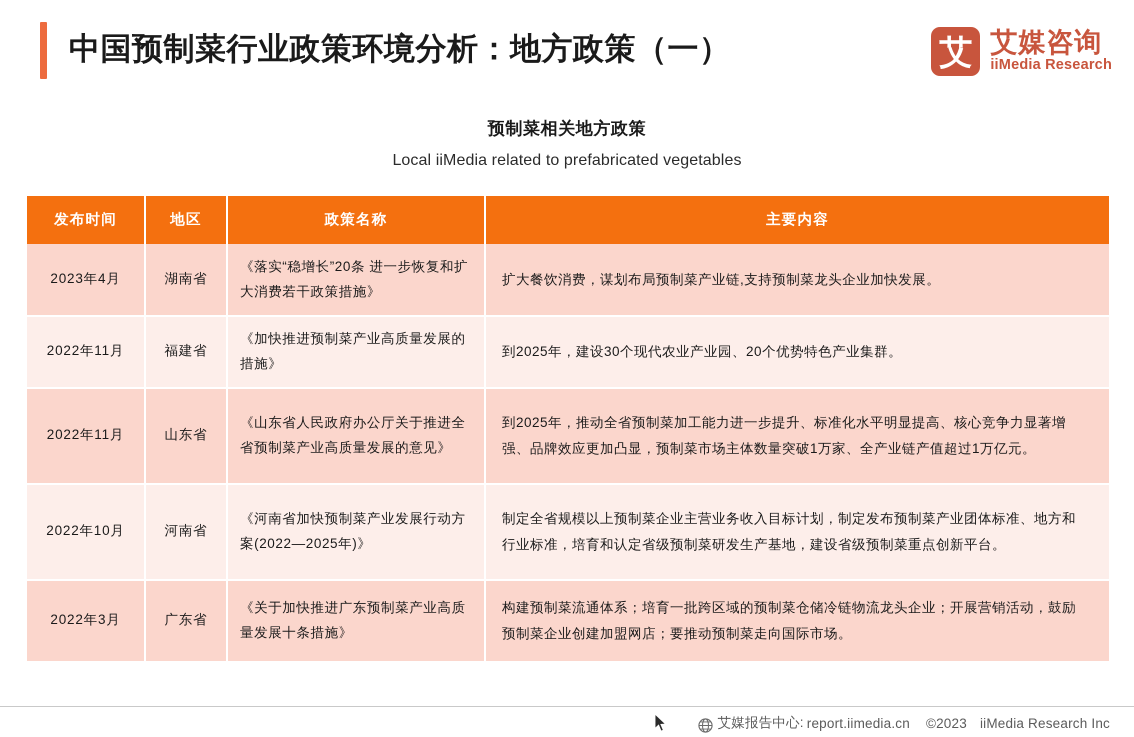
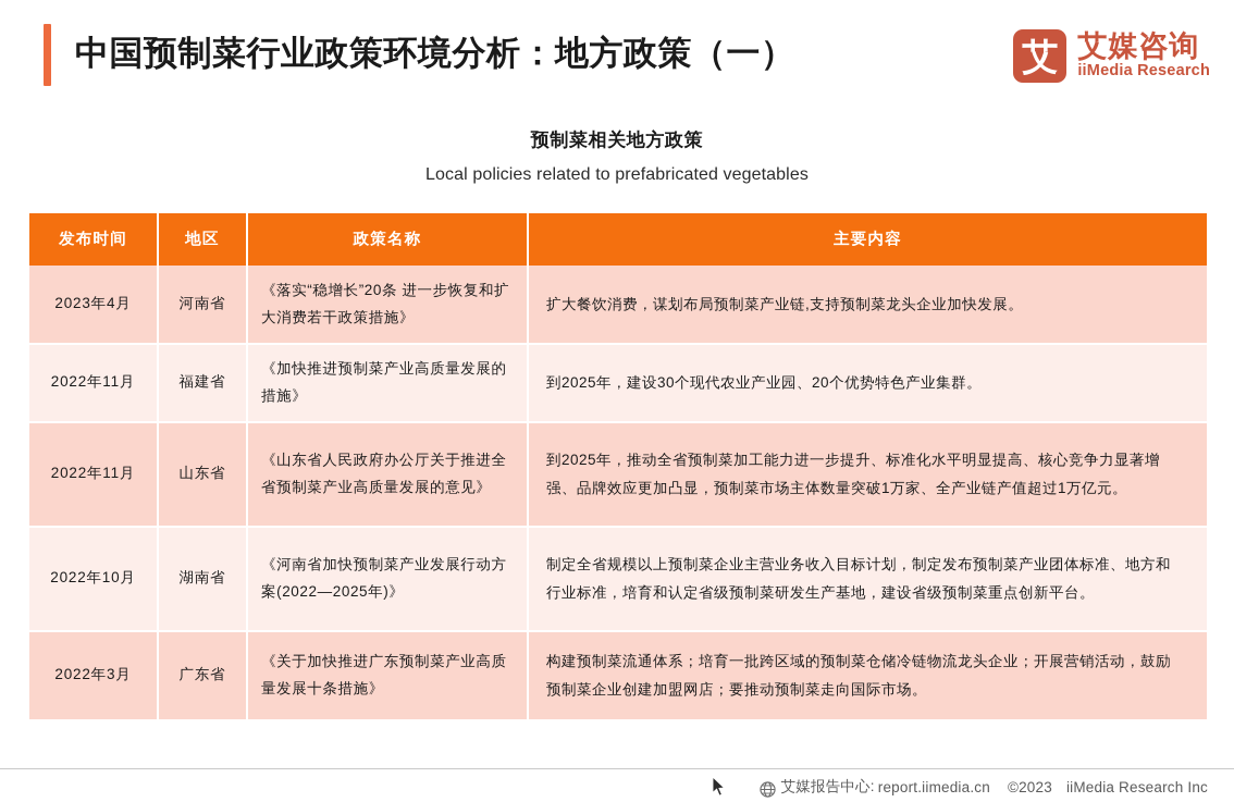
  中国预制菜行业政策环境分析：地方政策（一）
  艾
  艾媒咨询
  iiMedia Research
  预制菜相关地方政策
- Local iiMedia related to prefabricated vegetables
+ Local policies related to prefabricated vegetables
  发布时间	地区	政策名称	主要内容
- 2023年4月	湖南省	《落实“稳增长”20条 进一步恢复和扩大消费若干政策措施》	扩大餐饮消费，谋划布局预制菜产业链,支持预制菜龙头企业加快发展。
+ 2023年4月	河南省	《落实“稳增长”20条 进一步恢复和扩大消费若干政策措施》	扩大餐饮消费，谋划布局预制菜产业链,支持预制菜龙头企业加快发展。
  2022年11月	福建省	《加快推进预制菜产业高质量发展的措施》	到2025年，建设30个现代农业产业园、20个优势特色产业集群。
  2022年11月	山东省	《山东省人民政府办公厅关于推进全省预制菜产业高质量发展的意见》	到2025年，推动全省预制菜加工能力进一步提升、标准化水平明显提高、核心竞争力显著增强、品牌效应更加凸显，预制菜市场主体数量突破1万家、全产业链产值超过1万亿元。
- 2022年10月	河南省	《河南省加快预制菜产业发展行动方案(2022—2025年)》	制定全省规模以上预制菜企业主营业务收入目标计划，制定发布预制菜产业团体标准、地方和行业标准，培育和认定省级预制菜研发生产基地，建设省级预制菜重点创新平台。
+ 2022年10月	湖南省	《河南省加快预制菜产业发展行动方案(2022—2025年)》	制定全省规模以上预制菜企业主营业务收入目标计划，制定发布预制菜产业团体标准、地方和行业标准，培育和认定省级预制菜研发生产基地，建设省级预制菜重点创新平台。
  2022年3月	广东省	《关于加快推进广东预制菜产业高质量发展十条措施》	构建预制菜流通体系；培育一批跨区域的预制菜仓储冷链物流龙头企业；开展营销活动，鼓励预制菜企业创建加盟网店；要推动预制菜走向国际市场。
  艾媒报告中心:
  report.iimedia.cn
  ©2023
  iiMedia Research Inc
